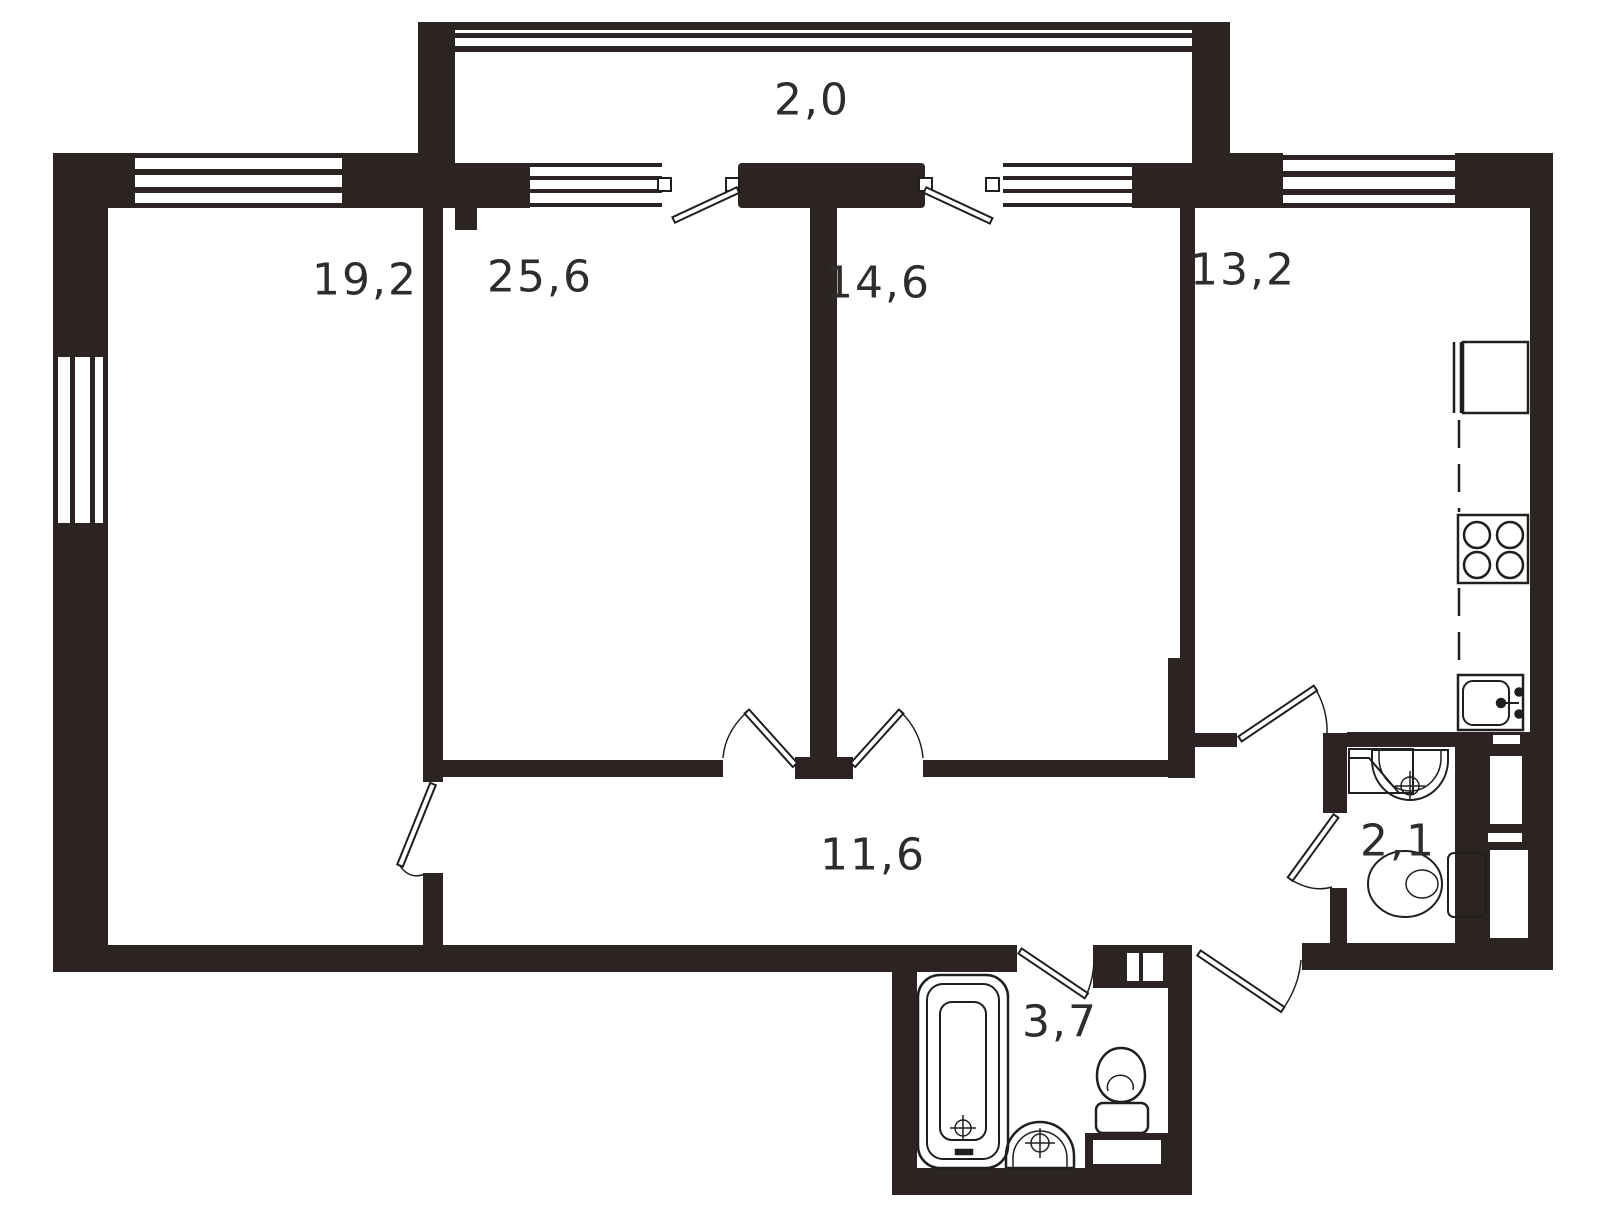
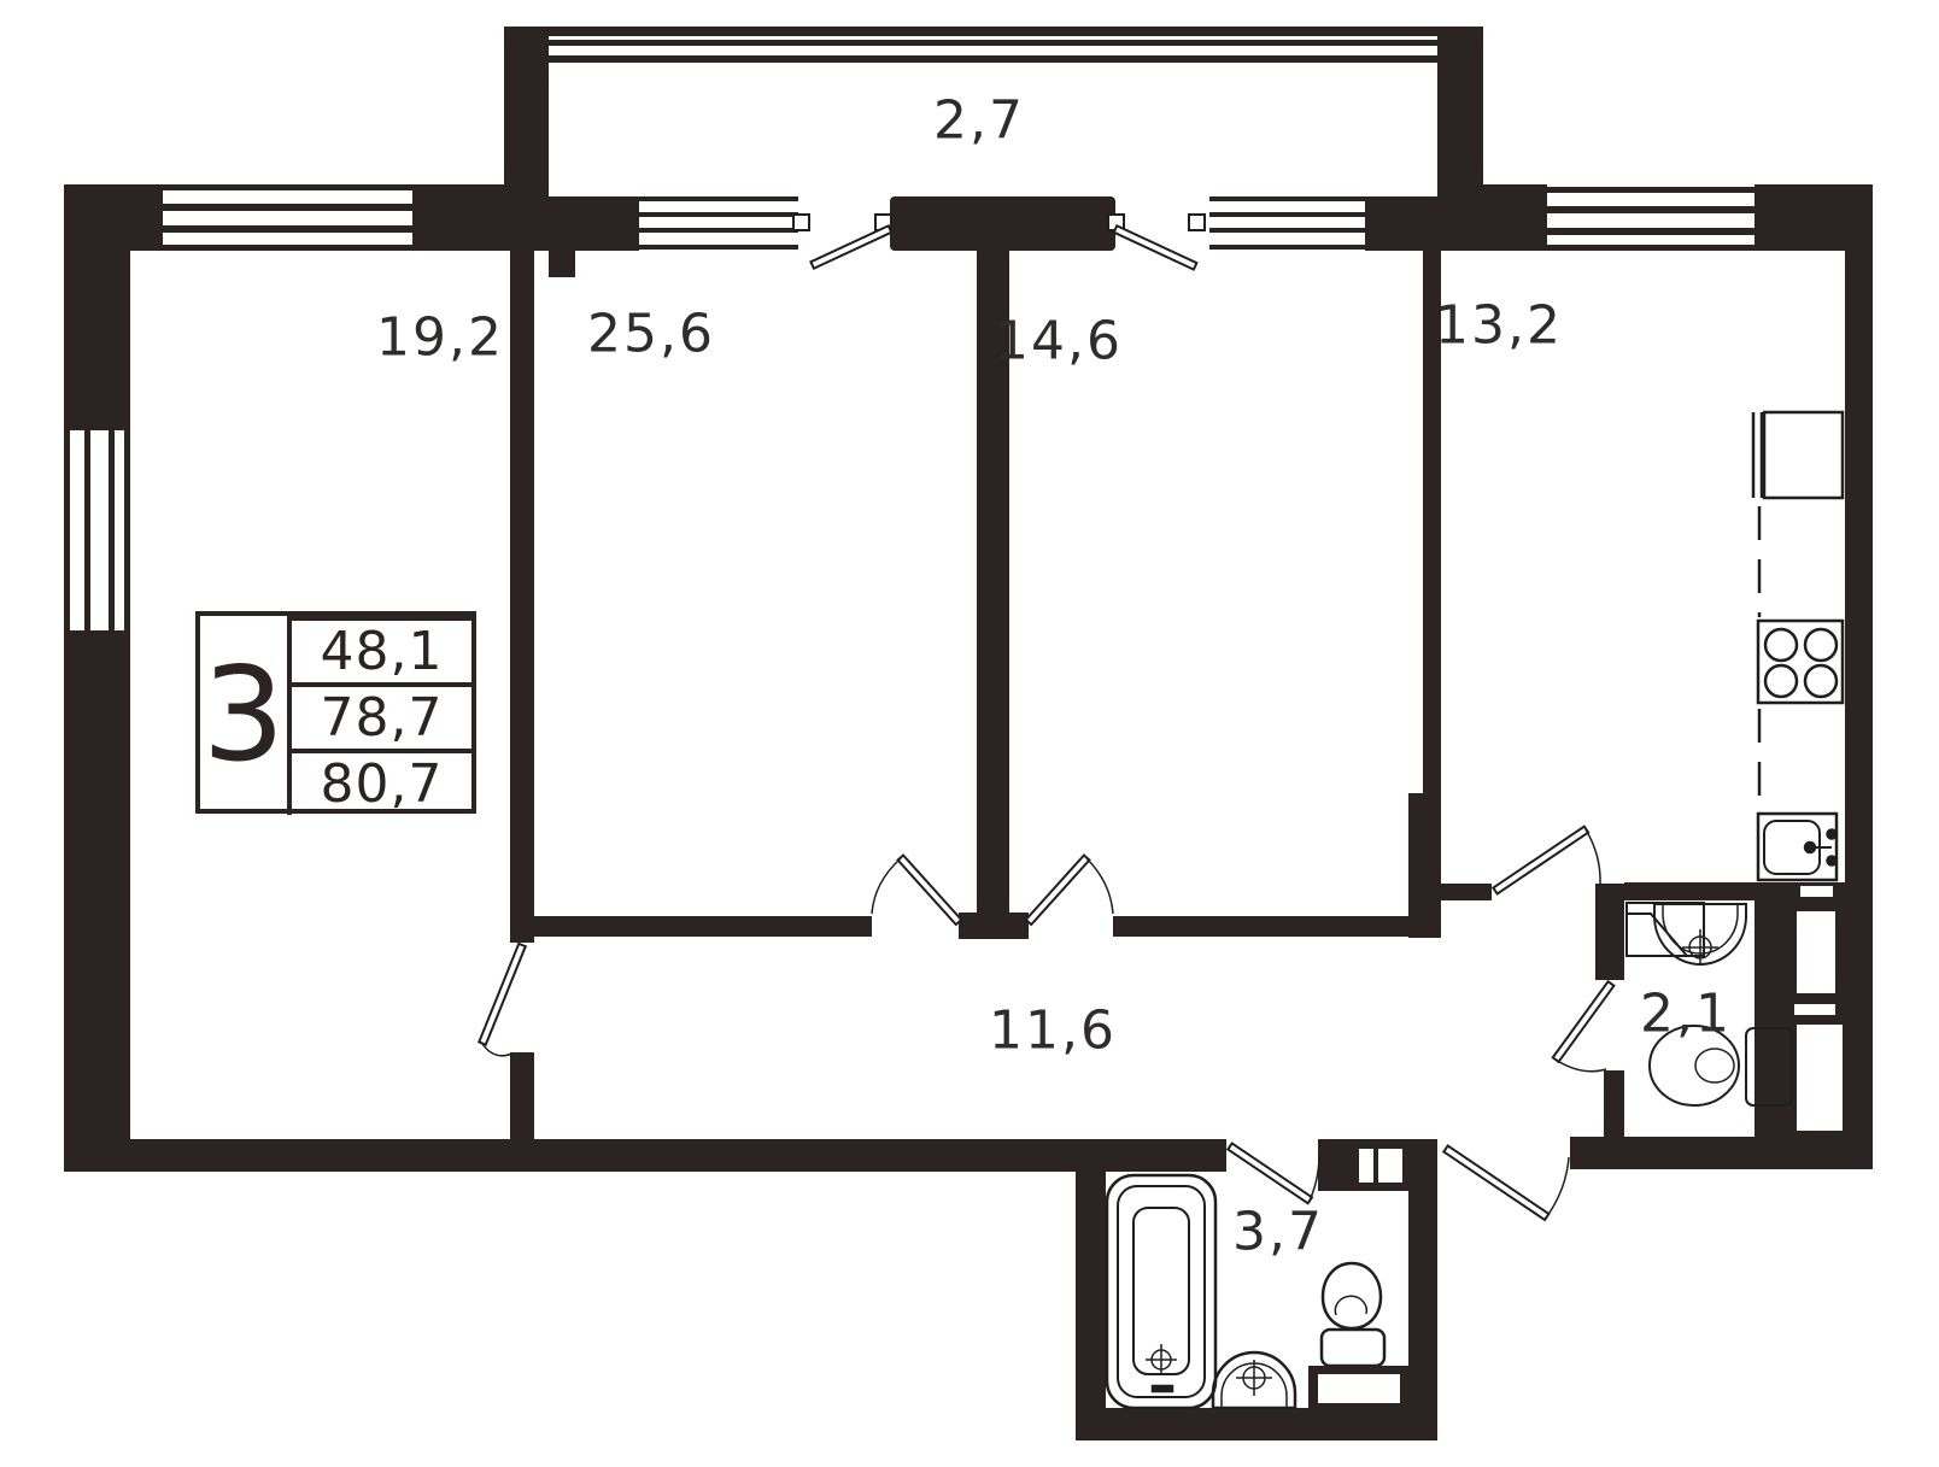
- 2,0
+ 2,7
  19,2
  25,6
  14,6
  13,2
  11,6
  2,1
  3,7
+ 3
+ 48,1
+ 78,7
+ 80,7
